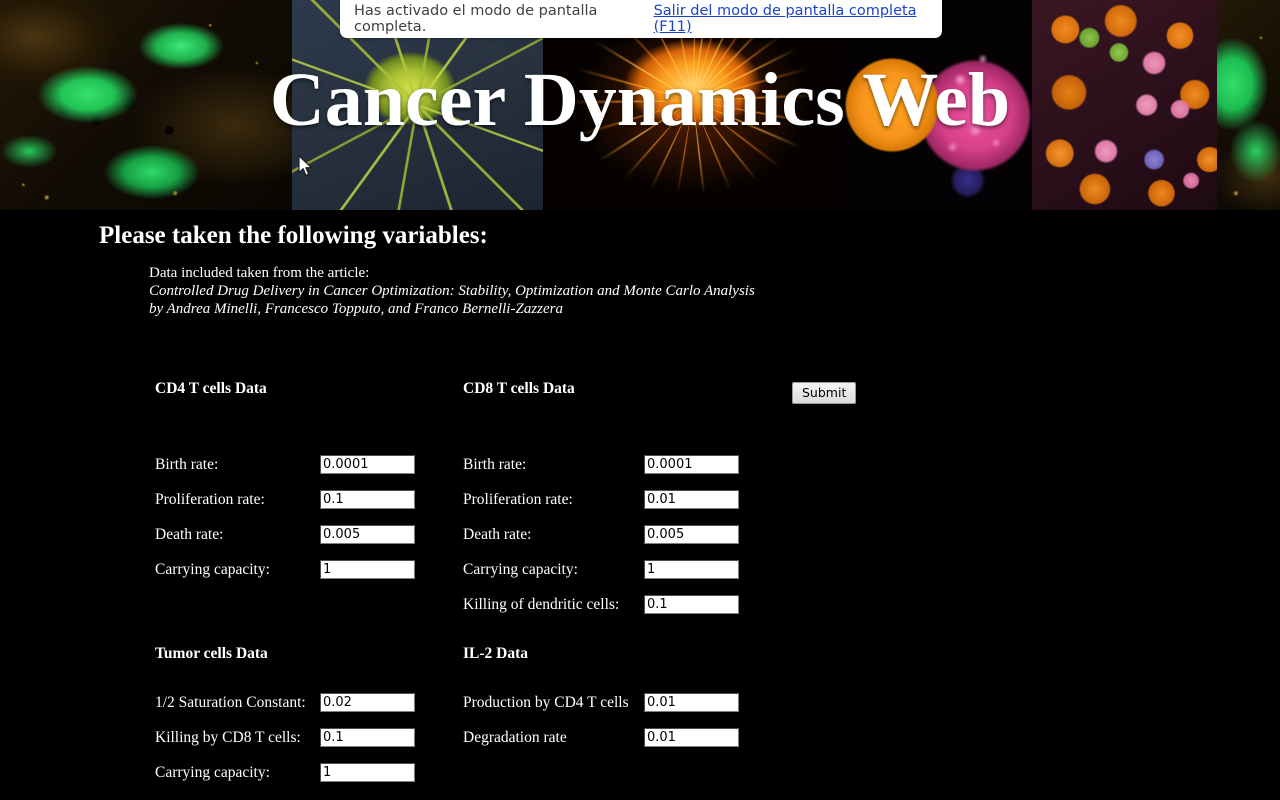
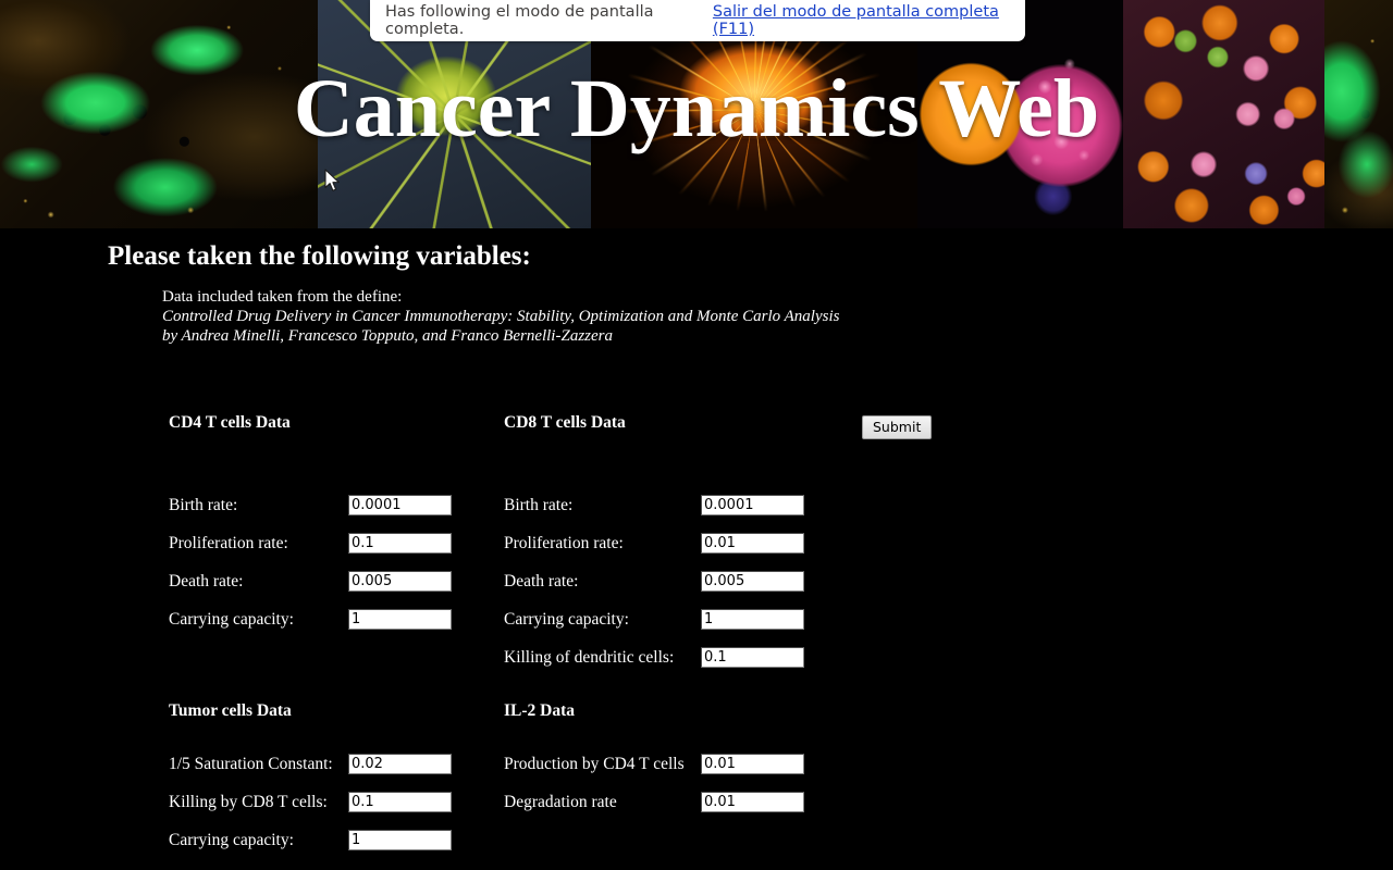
  Cancer Dynamics Web
- Has activado el modo de pantalla completa.
+ Has following el modo de pantalla completa.
  Salir del modo de pantalla completa (F11)
  Please taken the following variables:
- Data included taken from the article:
+ Data included taken from the define:
- Controlled Drug Delivery in Cancer Optimization: Stability, Optimization and Monte Carlo Analysis
+ Controlled Drug Delivery in Cancer Immunotherapy: Stability, Optimization and Monte Carlo Analysis
  by Andrea Minelli, Francesco Topputo, and Franco Bernelli-Zazzera
  CD4 T cells Data
  Birth rate:
  0.0001
  Proliferation rate:
  0.1
  Death rate:
  0.005
  Carrying capacity:
  1
  CD8 T cells Data
  Birth rate:
  0.0001
  Proliferation rate:
  0.01
  Death rate:
  0.005
  Carrying capacity:
  1
  Killing of dendritic cells:
  0.1
  Tumor cells Data
- 1/2 Saturation Constant:
+ 1/5 Saturation Constant:
  0.02
  Killing by CD8 T cells:
  0.1
  Carrying capacity:
  1
  IL-2 Data
  Production by CD4 T cells
  0.01
  Degradation rate
  0.01
  Submit
